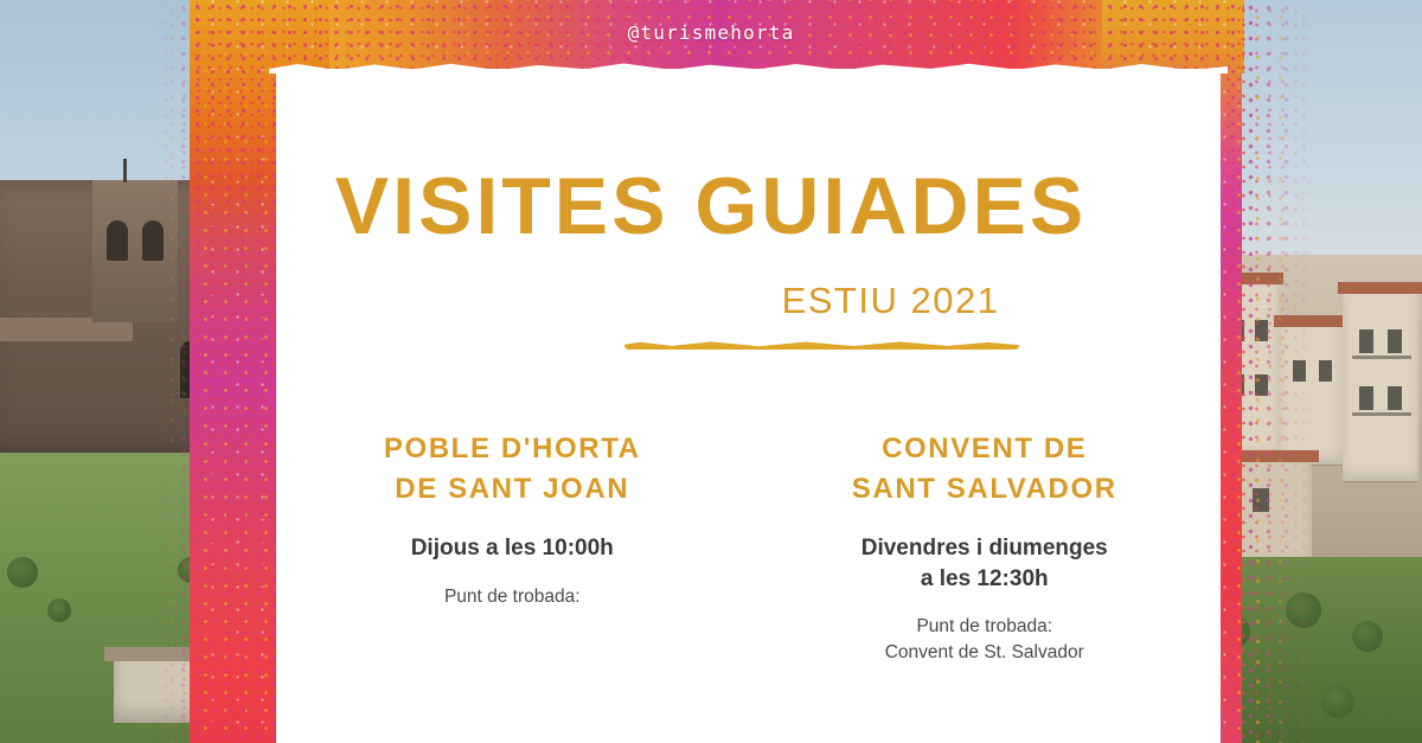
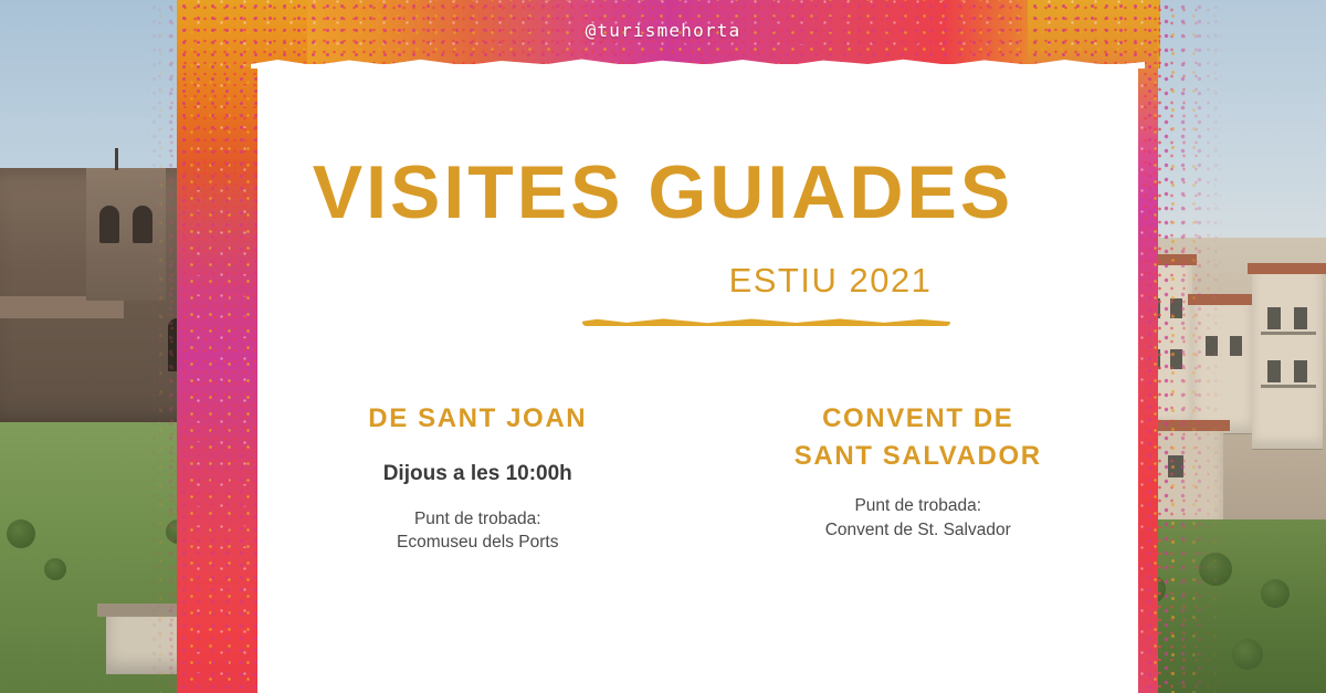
  @turismehorta
  VISITES GUIADES
  ESTIU 2021
- POBLE D'HORTA
  DE SANT JOAN
  Dijous a les 10:00h
  Punt de trobada:
+ Ecomuseu dels Ports
  CONVENT DE
  SANT SALVADOR
- Divendres i diumenges
- a les 12:30h
  Punt de trobada:
  Convent de St. Salvador
